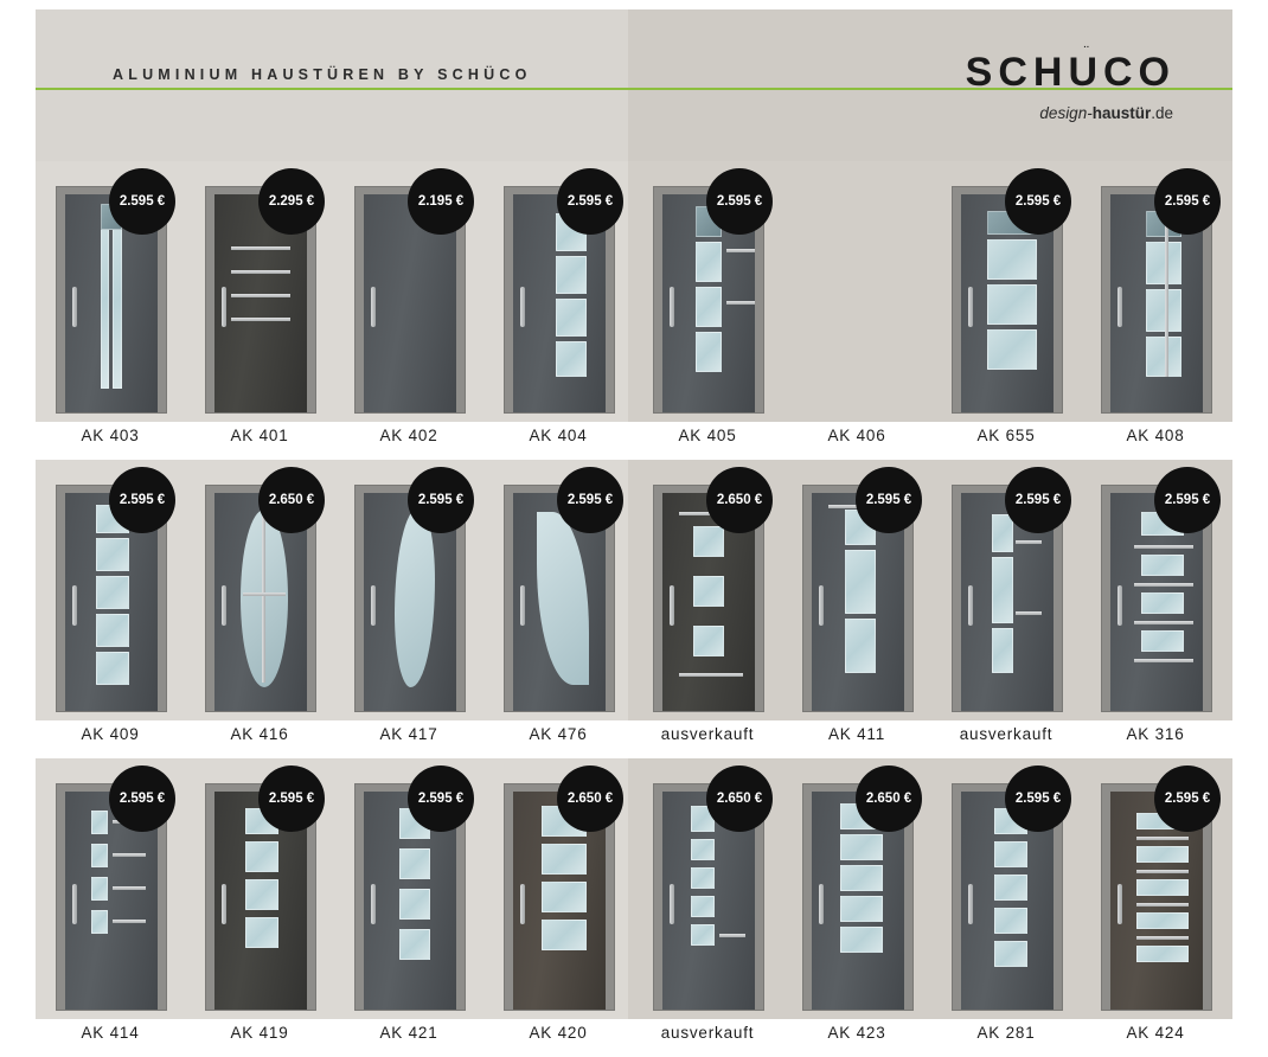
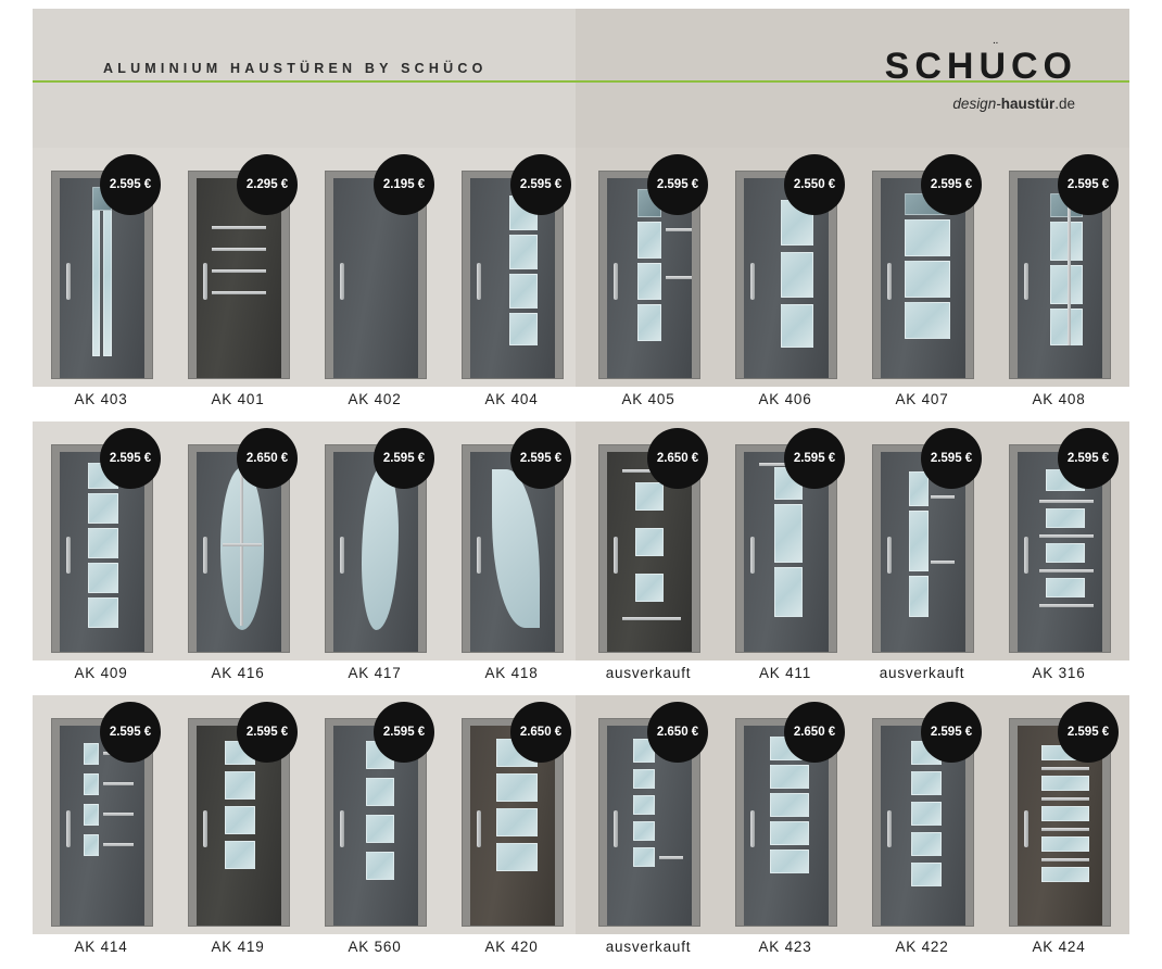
  ALUMINIUM HAUSTÜREN BY SCHÜCO
  ¨
  SCHUCO
  design-haustür.de
  2.595 €
  AK 403
  2.295 €
  AK 401
  2.195 €
  AK 402
  2.595 €
  AK 404
  2.595 €
  AK 405
+ 2.550 €
  AK 406
  2.595 €
- AK 655
+ AK 407
  2.595 €
  AK 408
  2.595 €
  AK 409
  2.650 €
  AK 416
  2.595 €
  AK 417
  2.595 €
- AK 476
+ AK 418
  2.650 €
  ausverkauft
  2.595 €
  AK 411
  2.595 €
  ausverkauft
  2.595 €
  AK 316
  2.595 €
  AK 414
  2.595 €
  AK 419
  2.595 €
- AK 421
+ AK 560
  2.650 €
  AK 420
  2.650 €
  ausverkauft
  2.650 €
  AK 423
  2.595 €
- AK 281
+ AK 422
  2.595 €
  AK 424
